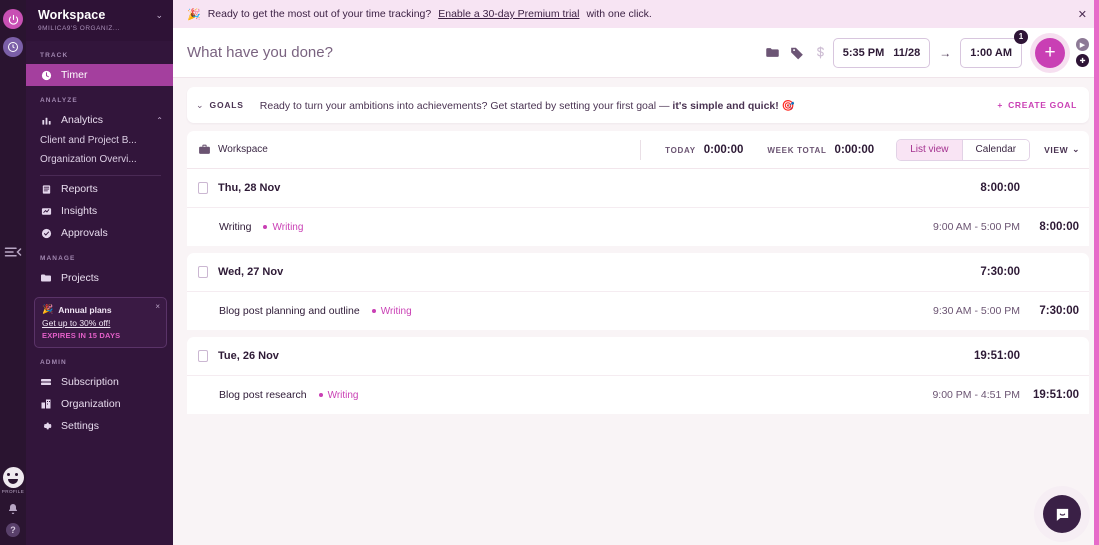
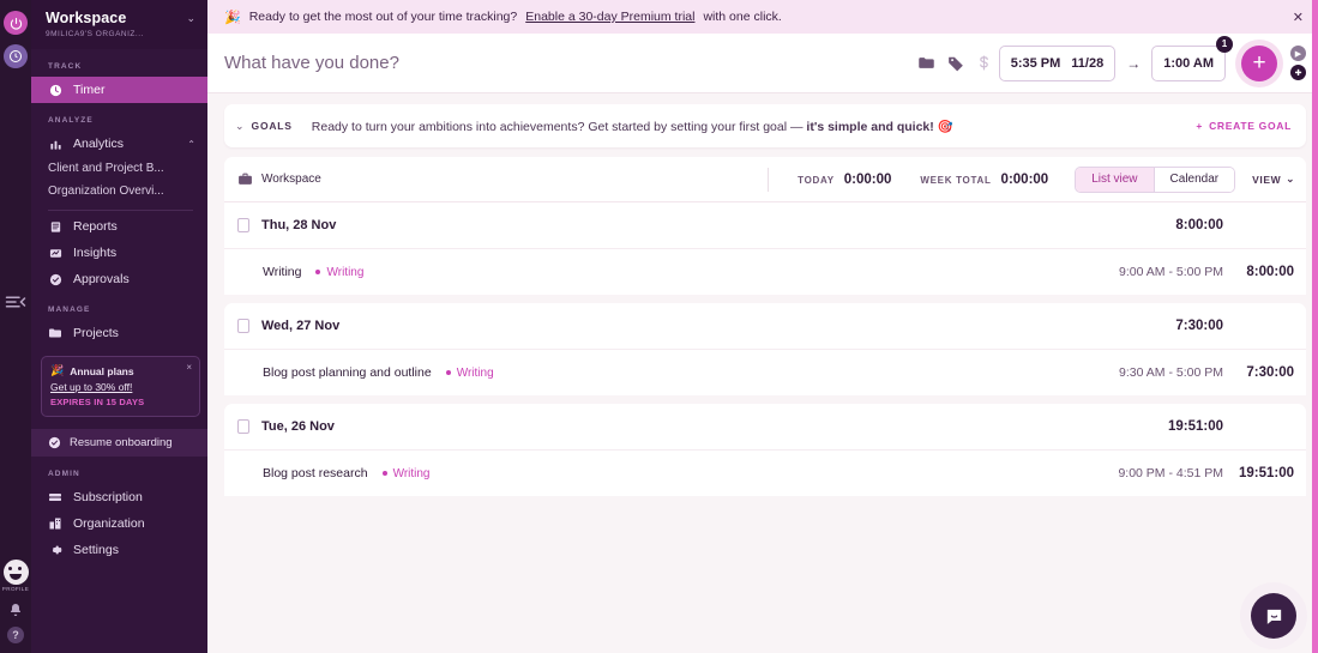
  ?
  Workspace
  ⌄
  Timer
  Analytics
  ⌃
  Client and Project B...
  Organization Overvi...
  Reports
  Insights
  Approvals
  Projects
  ×
  🎉
  Annual plans
  Get up to 30% off!
  EXPIRES IN 15 DAYS
+ Resume onboarding
  Subscription
  Organization
  Settings
  🎉
  Ready to get the most out of your time tracking?
  Enable a 30-day Premium trial
  with one click.
  ✕
  What have you done?
  5:35 PM
  11/28
  →
  1:00 AM
  1
  +
  ⌄
  GOALS
  Ready to turn your ambitions into achievements? Get started by setting your first goal — it's simple and quick! 🎯
  +
  CREATE GOAL
  Workspace
  TODAY
  0:00:00
  WEEK TOTAL
  0:00:00
  List view
  Calendar
  VIEW
  ⌄
  Thu, 28 Nov
  8:00:00
  Writing
  Writing
  9:00 AM - 5:00 PM
  8:00:00
  Wed, 27 Nov
  7:30:00
  Blog post planning and outline
  Writing
  9:30 AM - 5:00 PM
  7:30:00
  Tue, 26 Nov
  19:51:00
  Blog post research
  Writing
  9:00 PM - 4:51 PM
  19:51:00
